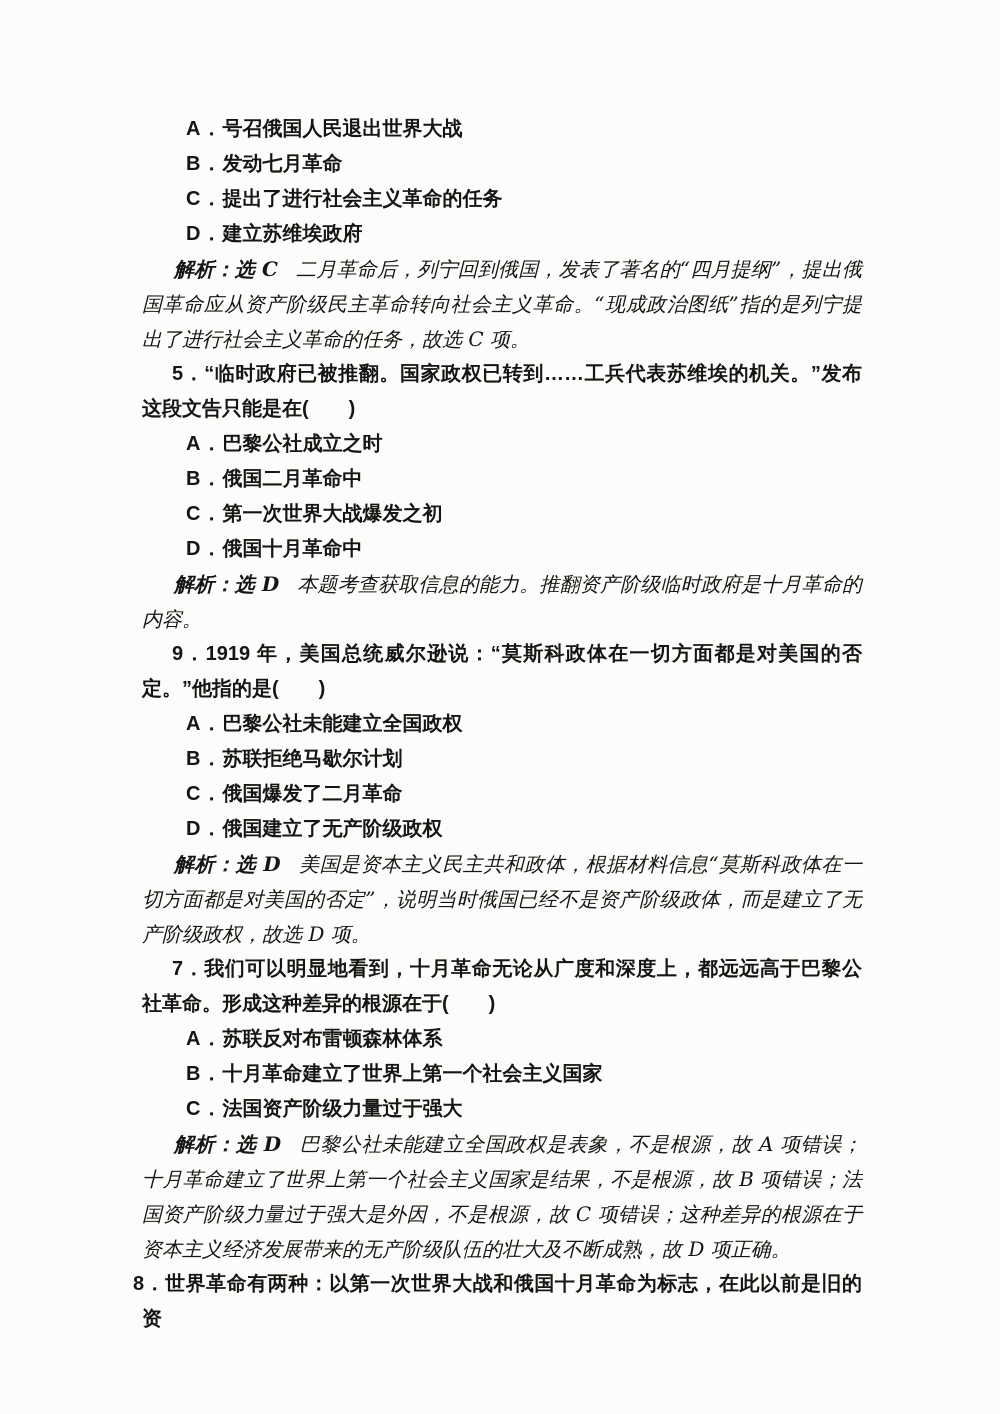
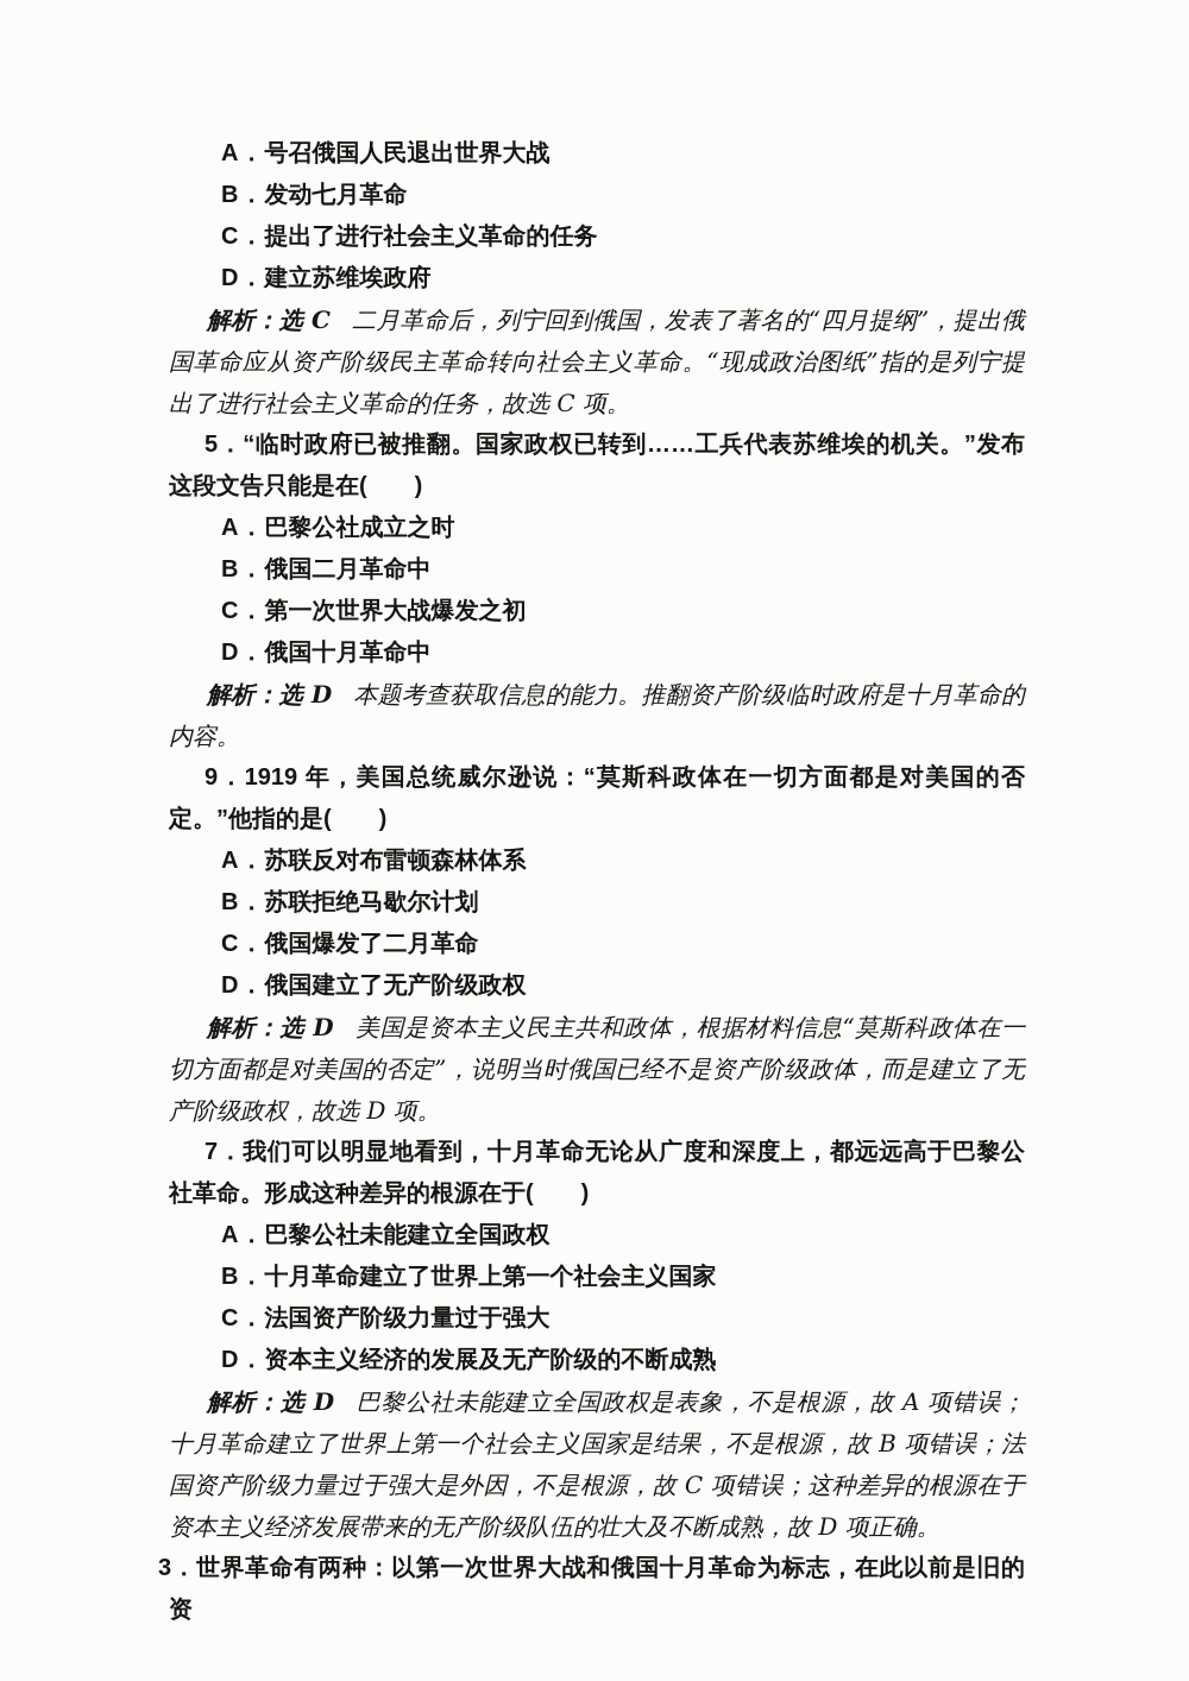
  A．号召俄国人民退出世界大战
  B．发动七月革命
  C．提出了进行社会主义革命的任务
  D．建立苏维埃政府
  解析：选 C 二月革命后，列宁回到俄国，发表了著名的“四月提纲”，提出俄国革命应从资产阶级民主革命转向社会主义革命。“现成政治图纸”指的是列宁提出了进行社会主义革命的任务，故选 C 项。
  5．“临时政府已被推翻。国家政权已转到……工兵代表苏维埃的机关。”发布这段文告只能是在( )
  A．巴黎公社成立之时
  B．俄国二月革命中
  C．第一次世界大战爆发之初
  D．俄国十月革命中
  解析：选 D 本题考查获取信息的能力。推翻资产阶级临时政府是十月革命的内容。
  9．1919 年，美国总统威尔逊说：“莫斯科政体在一切方面都是对美国的否定。”他指的是( )
- A．巴黎公社未能建立全国政权
+ A．苏联反对布雷顿森林体系
  B．苏联拒绝马歇尔计划
  C．俄国爆发了二月革命
  D．俄国建立了无产阶级政权
  解析：选 D 美国是资本主义民主共和政体，根据材料信息“莫斯科政体在一切方面都是对美国的否定”，说明当时俄国已经不是资产阶级政体，而是建立了无产阶级政权，故选 D 项。
  7．我们可以明显地看到，十月革命无论从广度和深度上，都远远高于巴黎公社革命。形成这种差异的根源在于( )
- A．苏联反对布雷顿森林体系
+ A．巴黎公社未能建立全国政权
  B．十月革命建立了世界上第一个社会主义国家
  C．法国资产阶级力量过于强大
+ D．资本主义经济的发展及无产阶级的不断成熟
  解析：选 D 巴黎公社未能建立全国政权是表象，不是根源，故 A 项错误；十月革命建立了世界上第一个社会主义国家是结果，不是根源，故 B 项错误；法国资产阶级力量过于强大是外因，不是根源，故 C 项错误；这种差异的根源在于资本主义经济发展带来的无产阶级队伍的壮大及不断成熟，故 D 项正确。
- 8．世界革命有两种：以第一次世界大战和俄国十月革命为标志，在此以前是旧的资
+ 3．世界革命有两种：以第一次世界大战和俄国十月革命为标志，在此以前是旧的资
